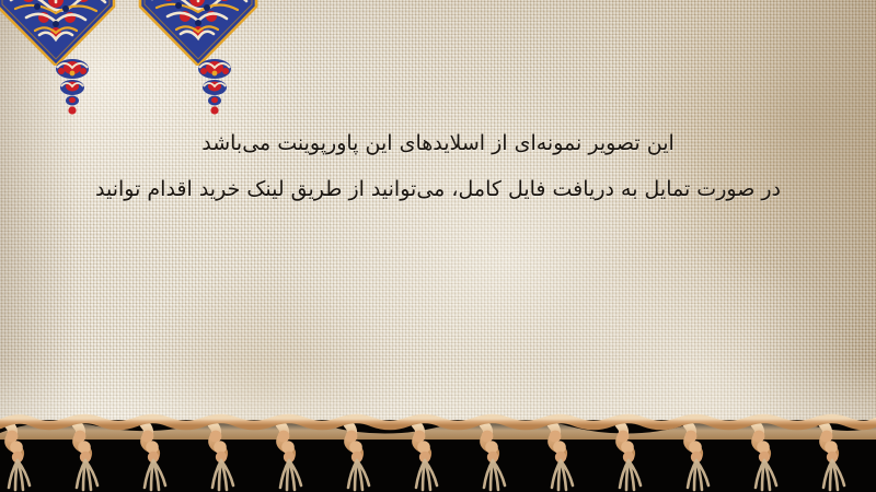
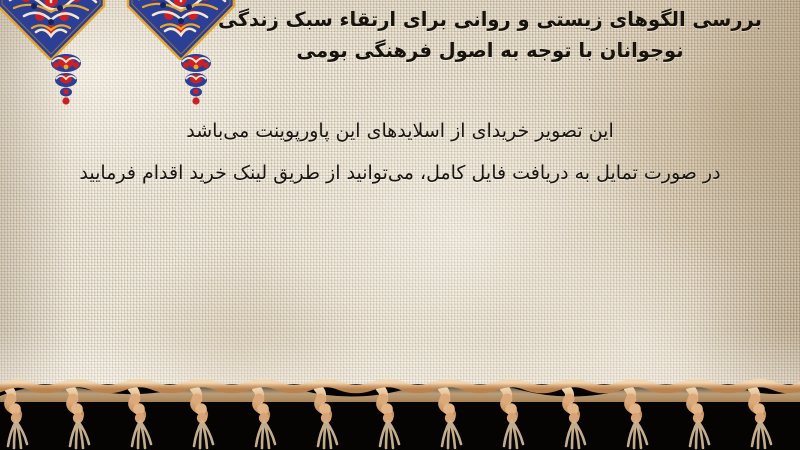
+ بررسی الگوهای زیستی و روانی برای ارتقاء سبک زندگی
+ نوجوانان با توجه به اصول فرهنگی بومی
- این تصویر نمونه‌ای از اسلایدهای این پاورپوینت می‌باشد
+ این تصویر خرید‌ای از اسلایدهای این پاورپوینت می‌باشد
- در صورت تمایل به دریافت فایل کامل، میتوانید از طریق لینک خرید اقدام توانید
+ در صورت تمایل به دریافت فایل کامل، می‌توانید از طریق لینک خرید اقدام فرمایید
